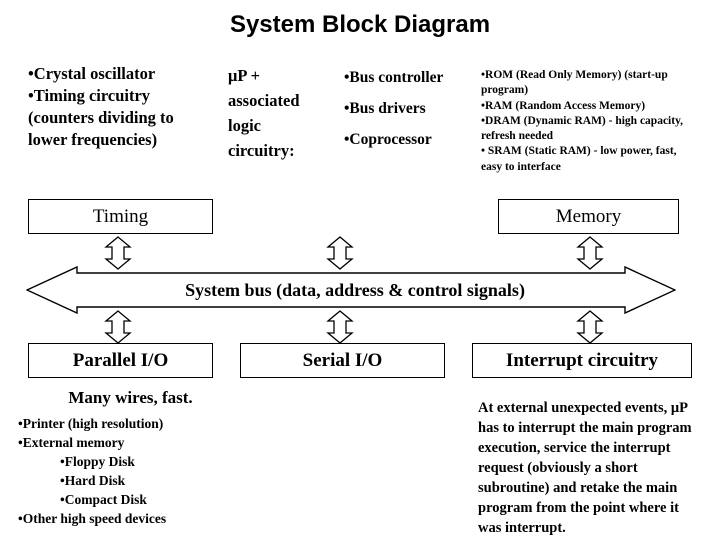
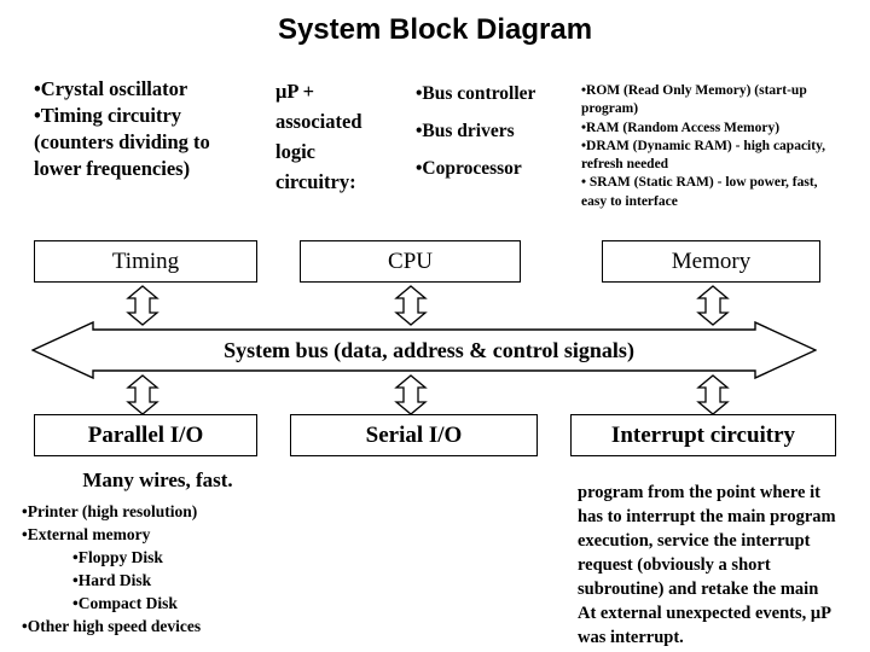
  System Block Diagram
  •Crystal oscillator
  •Timing circuitry
  (counters dividing to
  lower frequencies)
  μP +
  associated
  logic
  circuitry:
  •Bus controller
  •Bus drivers
  •Coprocessor
  •ROM (Read Only Memory) (start-up
  program)
  •RAM (Random Access Memory)
  •DRAM (Dynamic RAM) - high capacity,
  refresh needed
  • SRAM (Static RAM) - low power, fast,
  easy to interface
  Timing
+ CPU
  Memory
  System bus (data, address & control signals)
  Parallel I/O
  Serial I/O
  Interrupt circuitry
  Many wires, fast.
  •Printer (high resolution)
  •External memory
  •Floppy Disk
  •Hard Disk
  •Compact Disk
  •Other high speed devices
- At external unexpected events, μP
+ program from the point where it
  has to interrupt the main program
  execution, service the interrupt
  request (obviously a short
  subroutine) and retake the main
- program from the point where it
+ At external unexpected events, μP
  was interrupt.
